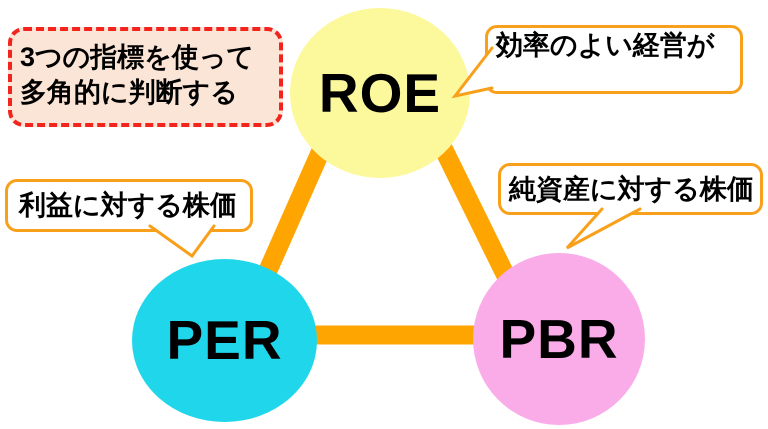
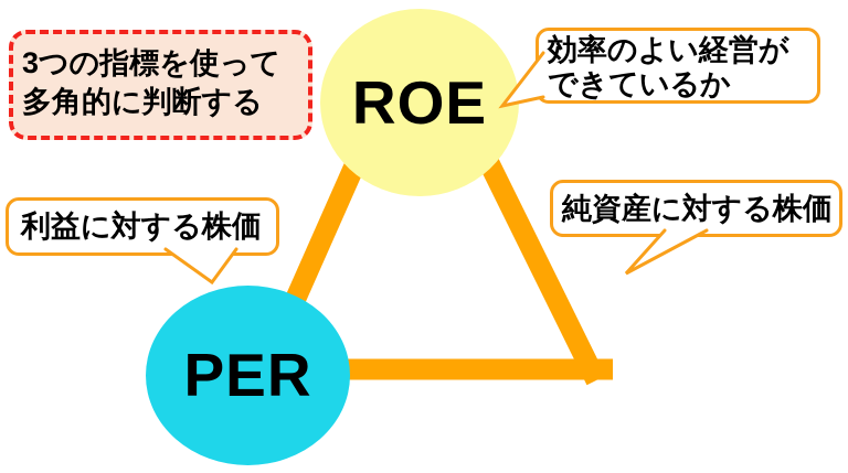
  ROE
  PER
- PBR
  3つの指標を使って
  多角的に判断する
  効率のよい経営が
+ できているか
  利益に対する株価
  純資産に対する株価
